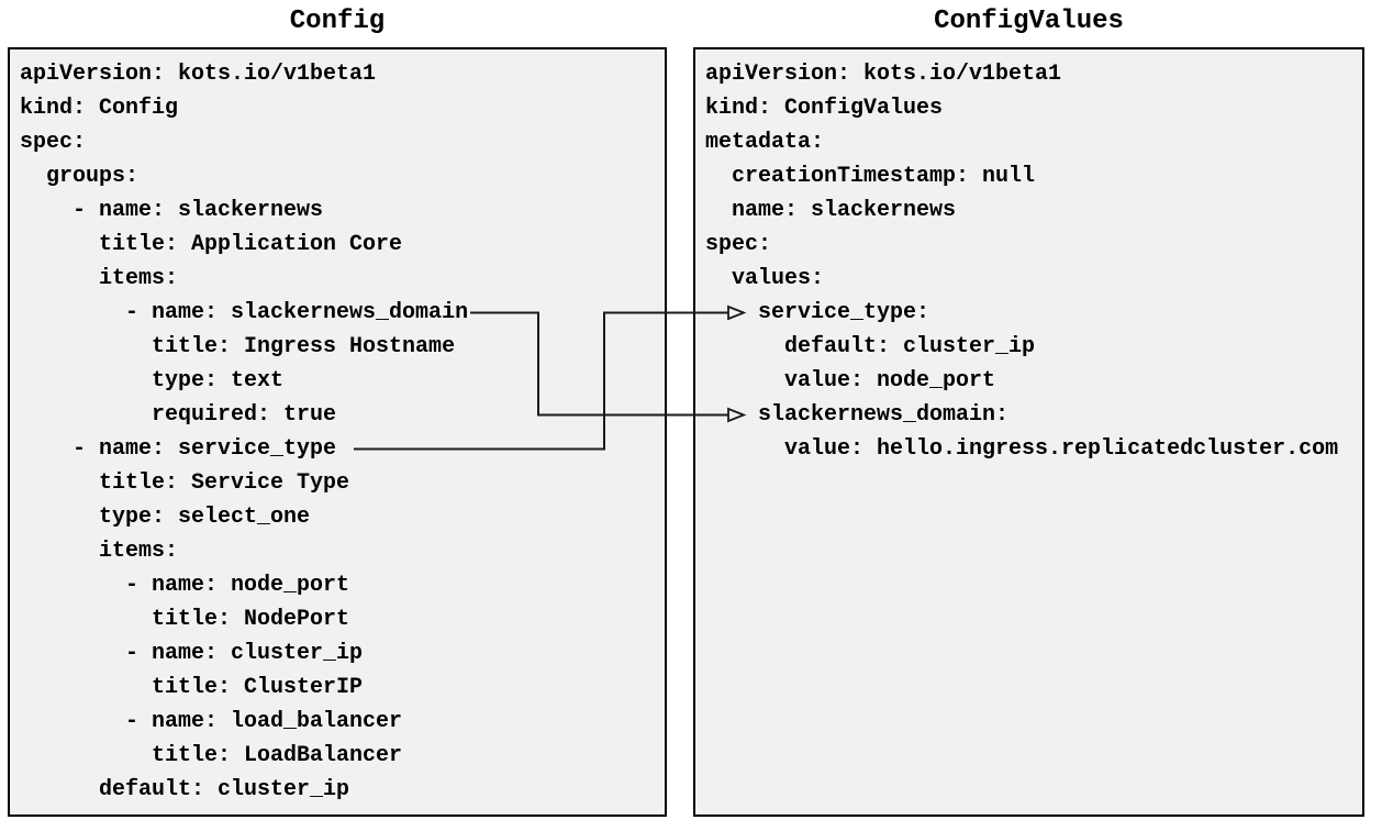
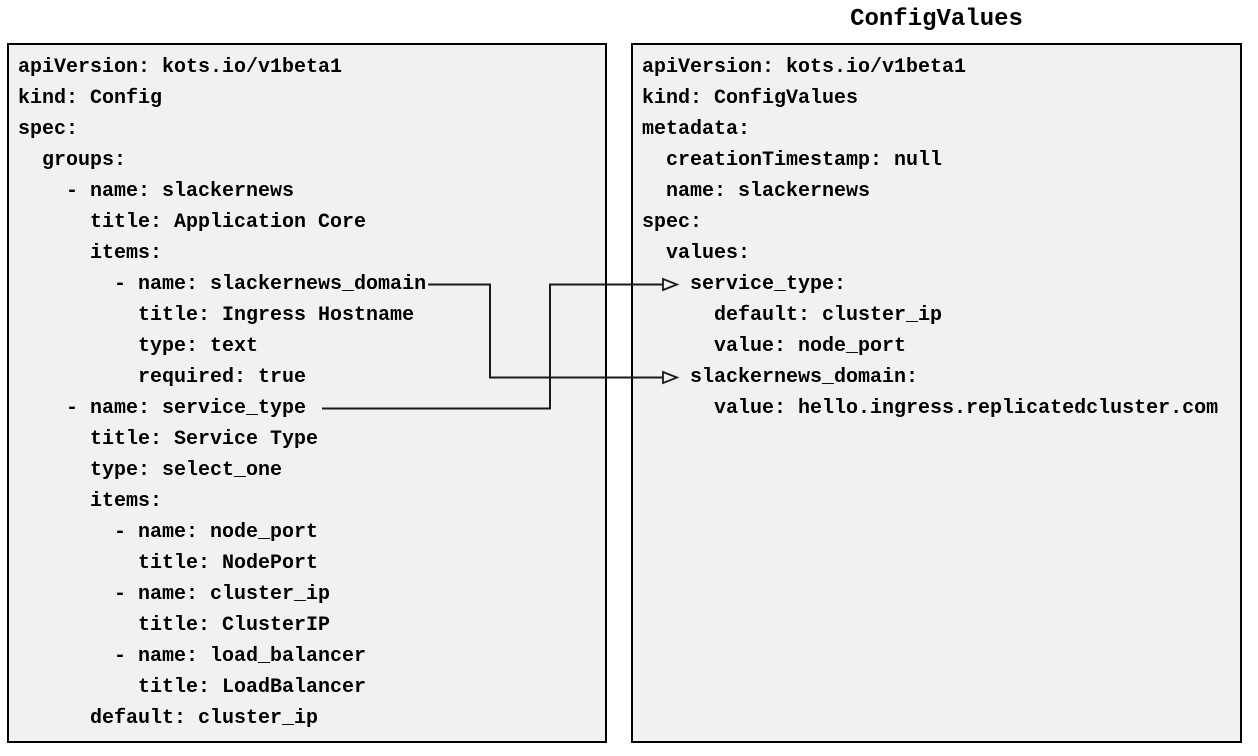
- Config
  ConfigValues
  apiVersion: kots.io/v1beta1
  kind: Config
  spec:
  groups:
  - name: slackernews
  title: Application Core
  items:
  - name: slackernews_domain
  title: Ingress Hostname
  type: text
  required: true
  - name: service_type
  title: Service Type
  type: select_one
  items:
  - name: node_port
  title: NodePort
  - name: cluster_ip
  title: ClusterIP
  - name: load_balancer
  title: LoadBalancer
  default: cluster_ip
  apiVersion: kots.io/v1beta1
  kind: ConfigValues
  metadata:
  creationTimestamp: null
  name: slackernews
  spec:
  values:
  service_type:
  default: cluster_ip
  value: node_port
  slackernews_domain:
  value: hello.ingress.replicatedcluster.com
